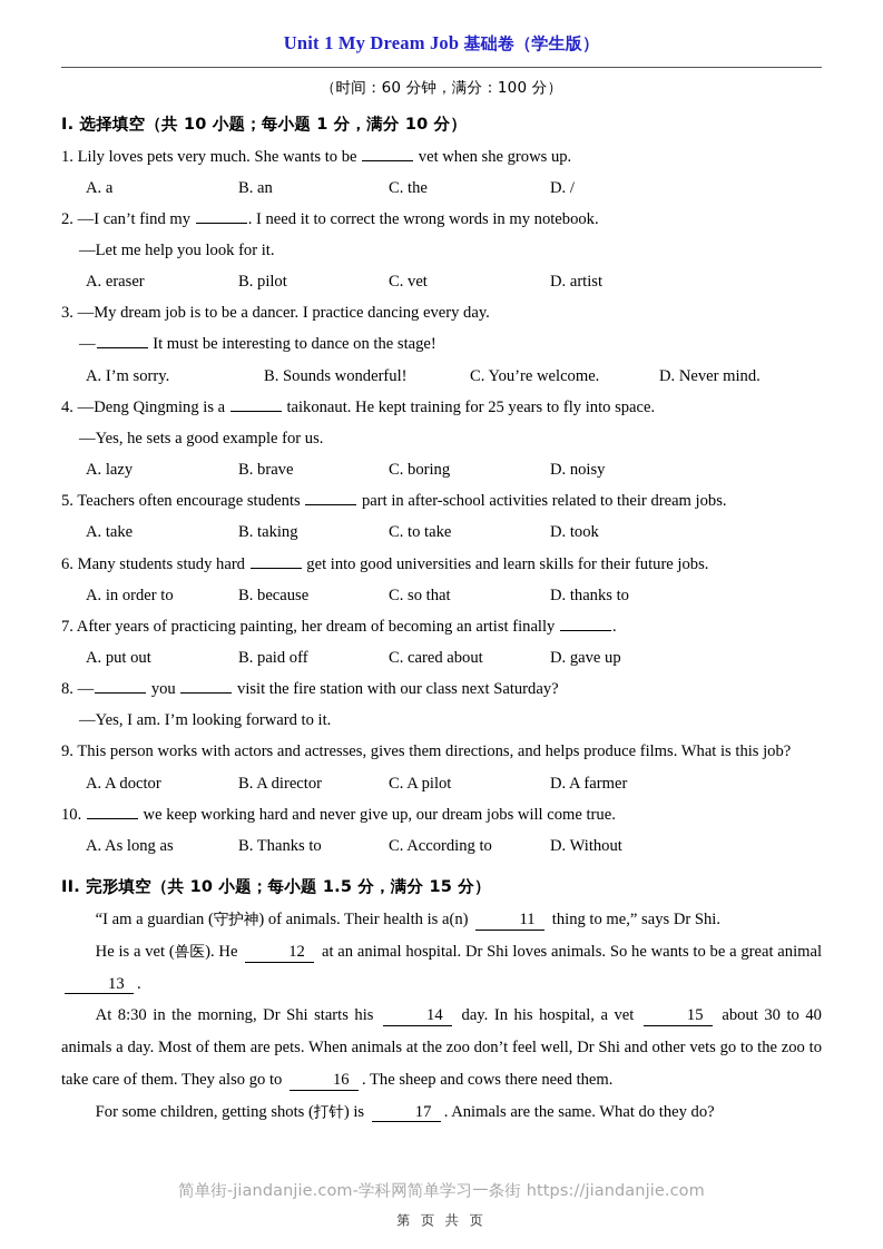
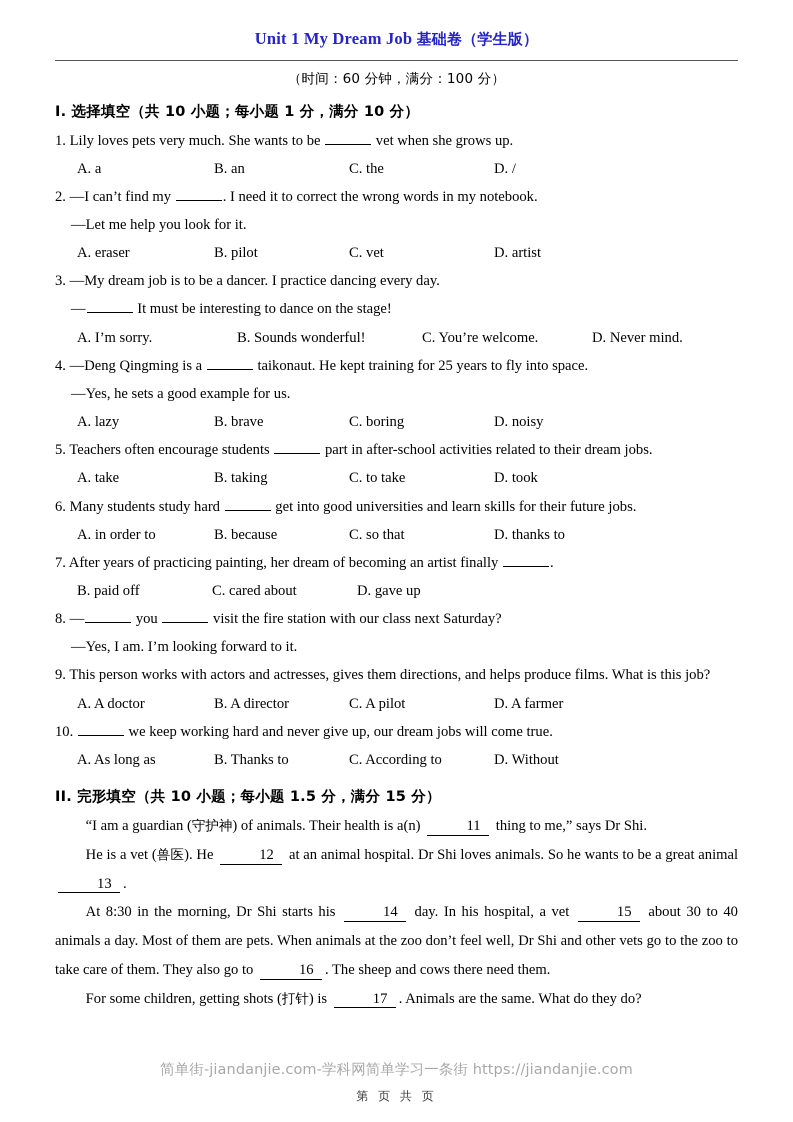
  Unit 1 My Dream Job 基础卷（学生版）
  （时间：60 分钟，满分：100 分）
  I. 选择填空（共 10 小题；每小题 1 分，满分 10 分）
  1. Lily loves pets very much. She wants to be vet when she grows up.
  A. a
  B. an
  C. the
  D. /
  2. —I can’t find my . I need it to correct the wrong words in my notebook.
  —Let me help you look for it.
  A. eraser
  B. pilot
  C. vet
  D. artist
  3. —My dream job is to be a dancer. I practice dancing every day.
  — It must be interesting to dance on the stage!
  A. I’m sorry.
  B. Sounds wonderful!
  C. You’re welcome.
  D. Never mind.
  4. —Deng Qingming is a taikonaut. He kept training for 25 years to fly into space.
  —Yes, he sets a good example for us.
  A. lazy
  B. brave
  C. boring
  D. noisy
  5. Teachers often encourage students part in after-school activities related to their dream jobs.
  A. take
  B. taking
  C. to take
  D. took
  6. Many students study hard get into good universities and learn skills for their future jobs.
  A. in order to
  B. because
  C. so that
  D. thanks to
  7. After years of practicing painting, her dream of becoming an artist finally .
- A. put out
  B. paid off
  C. cared about
  D. gave up
  8. — you visit the fire station with our class next Saturday?
  —Yes, I am. I’m looking forward to it.
  9. This person works with actors and actresses, gives them directions, and helps produce films. What is this job?
  A. A doctor
  B. A director
  C. A pilot
  D. A farmer
  10. we keep working hard and never give up, our dream jobs will come true.
  A. As long as
  B. Thanks to
  C. According to
  D. Without
  II. 完形填空（共 10 小题；每小题 1.5 分，满分 15 分）
  “I am a guardian (守护神) of animals. Their health is a(n) 11 thing to me,” says Dr Shi.
  He is a vet (兽医). He 12 at an animal hospital. Dr Shi loves animals. So he wants to be a great animal 13 .
  At 8:30 in the morning, Dr Shi starts his 14 day. In his hospital, a vet 15 about 30 to 40 animals a day. Most of them are pets. When animals at the zoo don’t feel well, Dr Shi and other vets go to the zoo to take care of them. They also go to 16 . The sheep and cows there need them.
  For some children, getting shots (打针) is 17 . Animals are the same. What do they do?
  简单街-jiandanjie.com-学科网简单学习一条街 https://jiandanjie.com
  第 页 共 页
